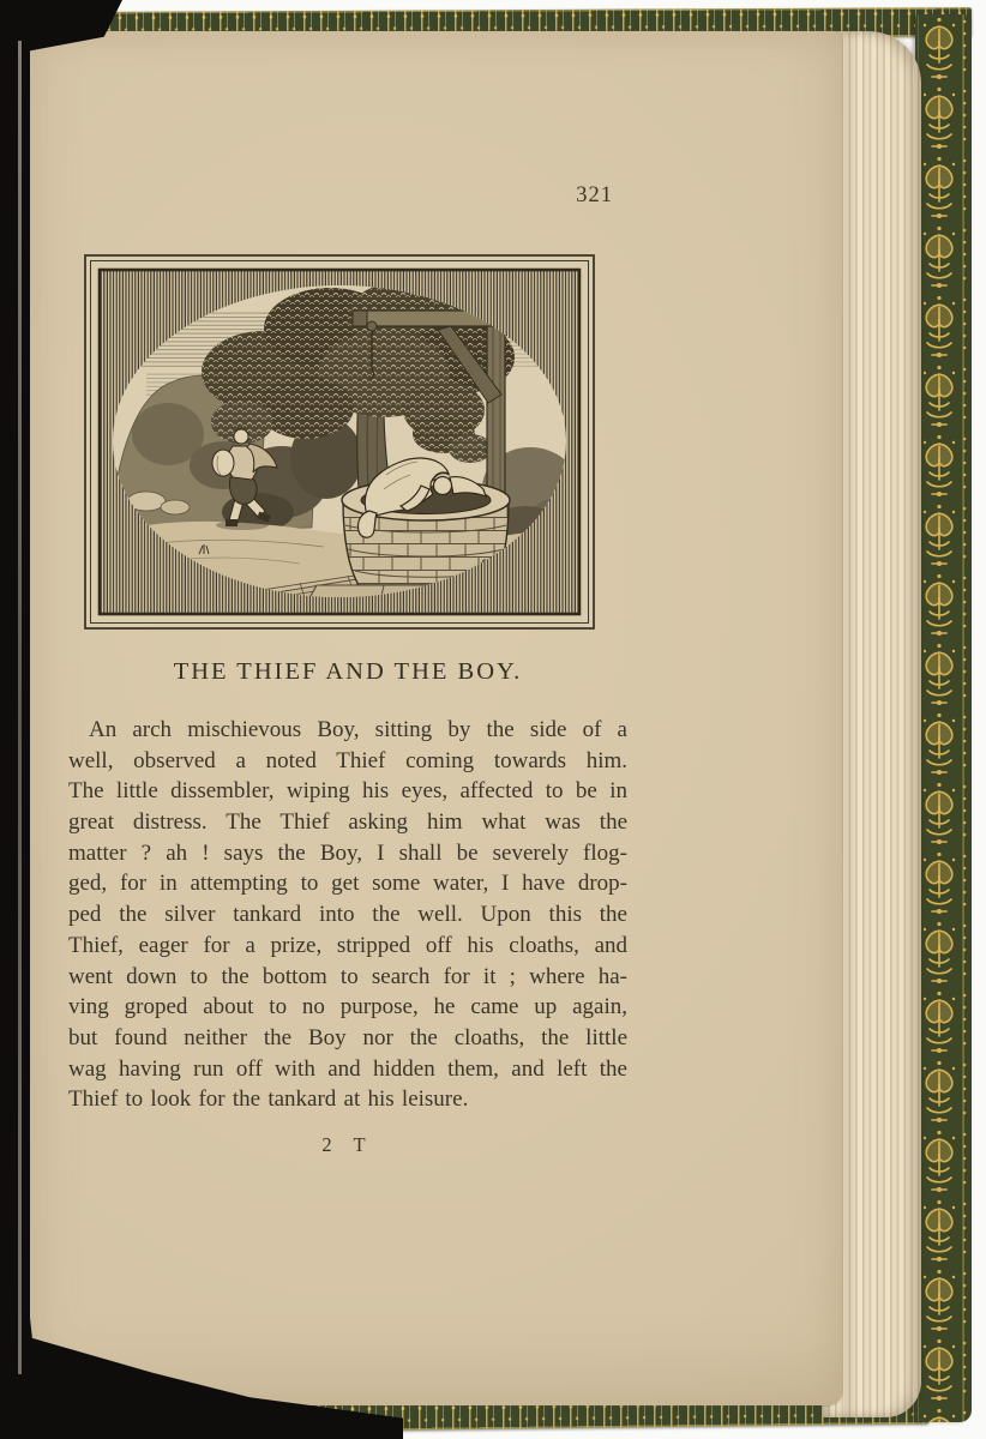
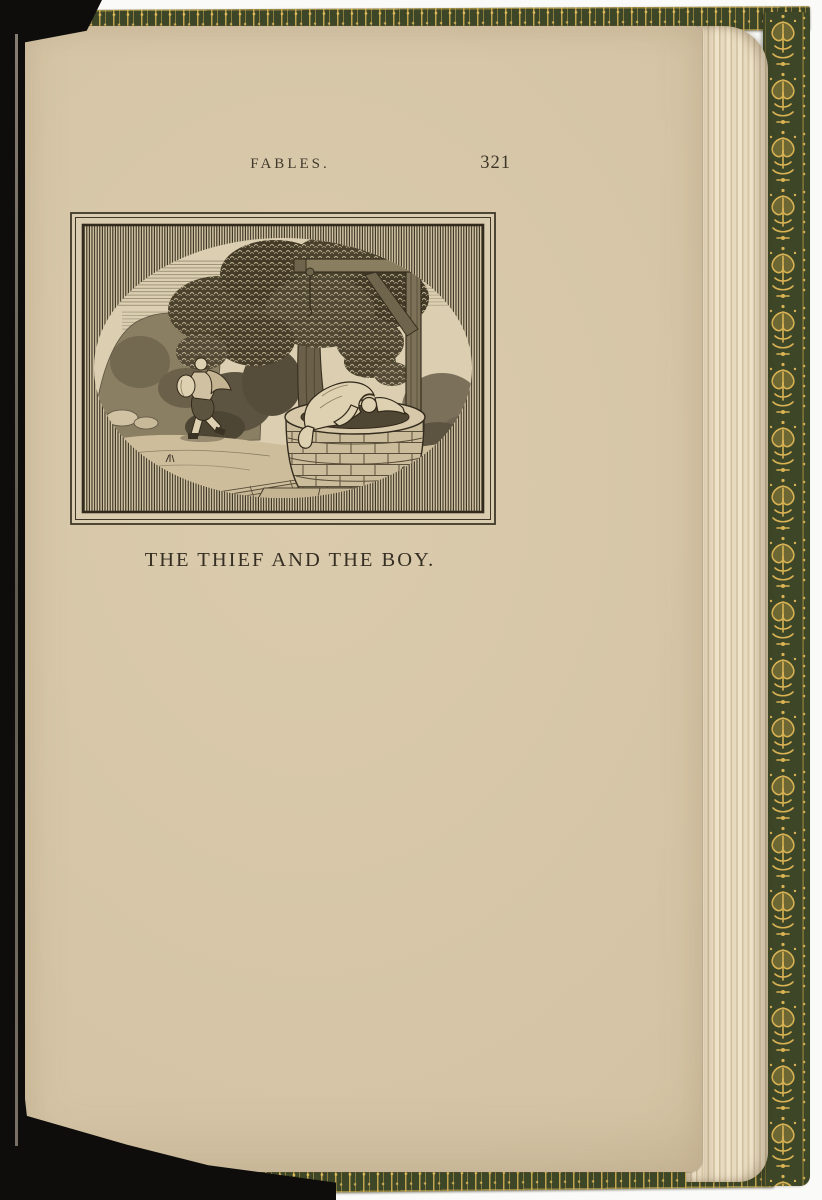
+ FABLES.
  321
  THE THIEF AND THE BOY.
- An arch mischievous Boy, sitting by the side of a
- well, observed a noted Thief coming towards him.
- The little dissembler, wiping his eyes, affected to be in
- great distress. The Thief asking him what was the
- matter ? ah ! says the Boy, I shall be severely flog-
- ged, for in attempting to get some water, I have drop-
- ped the silver tankard into the well. Upon this the
- Thief, eager for a prize, stripped off his cloaths, and
- went down to the bottom to search for it ; where ha-
- ving groped about to no purpose, he came up again,
- but found neither the Boy nor the cloaths, the little
- wag having run off with and hidden them, and left the
- Thief to look for the tankard at his leisure.
- 2 T
